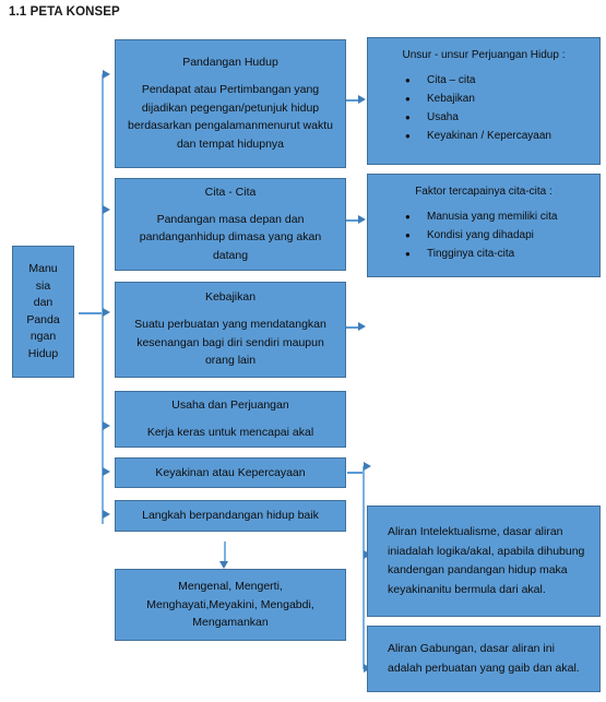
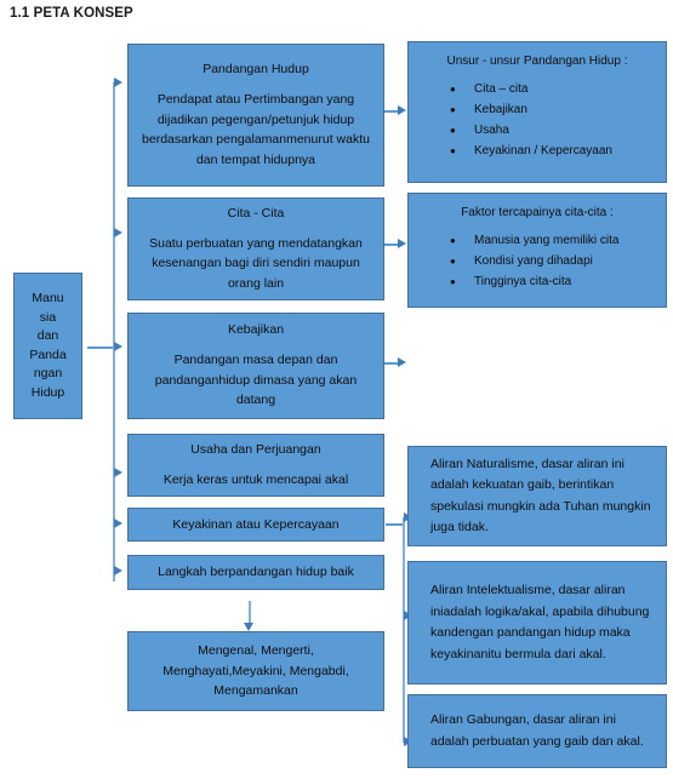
  1.1 PETA KONSEP
  Manu
  sia
  dan
  Panda
  ngan
  Hidup
  Pandangan Hudup
  Pendapat atau Pertimbangan yang dijadikan pegengan/petunjuk hidup berdasarkan pengalamanmenurut waktu dan tempat hidupnya
  Cita - Cita
- Pandangan masa depan dan pandanganhidup dimasa yang akan datang
+ Suatu perbuatan yang mendatangkan kesenangan bagi diri sendiri maupun orang lain
  Kebajikan
- Suatu perbuatan yang mendatangkan kesenangan bagi diri sendiri maupun orang lain
+ Pandangan masa depan dan pandanganhidup dimasa yang akan datang
  Usaha dan Perjuangan
  Kerja keras untuk mencapai akal
  Keyakinan atau Kepercayaan
  Langkah berpandangan hidup baik
  Mengenal, Mengerti, Menghayati,Meyakini, Mengabdi, Mengamankan
- Unsur - unsur Perjuangan Hidup :
+ Unsur - unsur Pandangan Hidup :
  Cita – cita
  Kebajikan
  Usaha
  Keyakinan / Kepercayaan
  Faktor tercapainya cita-cita :
  Manusia yang memiliki cita
  Kondisi yang dihadapi
  Tingginya cita-cita
+ Aliran Naturalisme, dasar aliran ini adalah kekuatan gaib, berintikan spekulasi mungkin ada Tuhan mungkin juga tidak.
  Aliran Intelektualisme, dasar aliran iniadalah logika/akal, apabila dihubung kandengan pandangan hidup maka keyakinanitu bermula dari akal.
  Aliran Gabungan, dasar aliran ini adalah perbuatan yang gaib dan akal.
